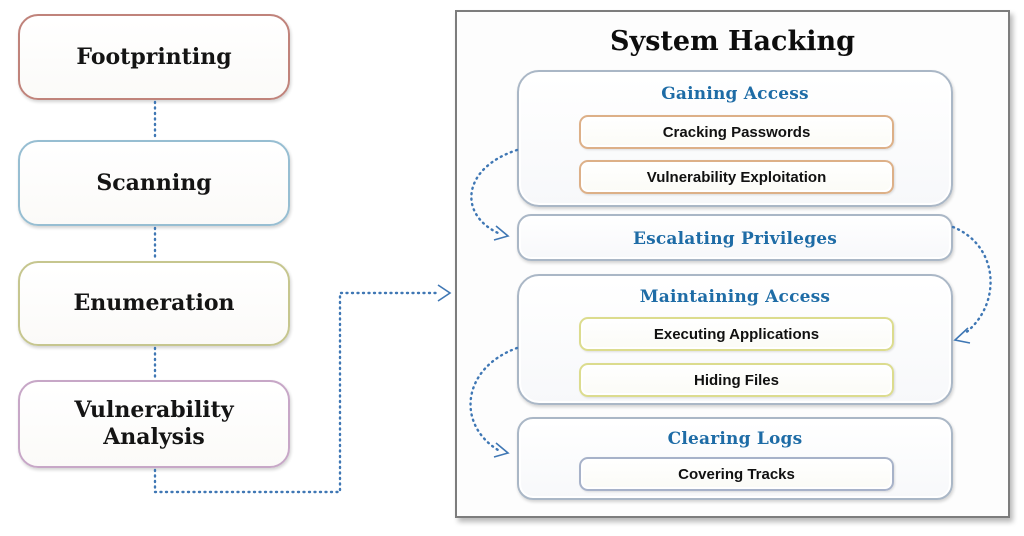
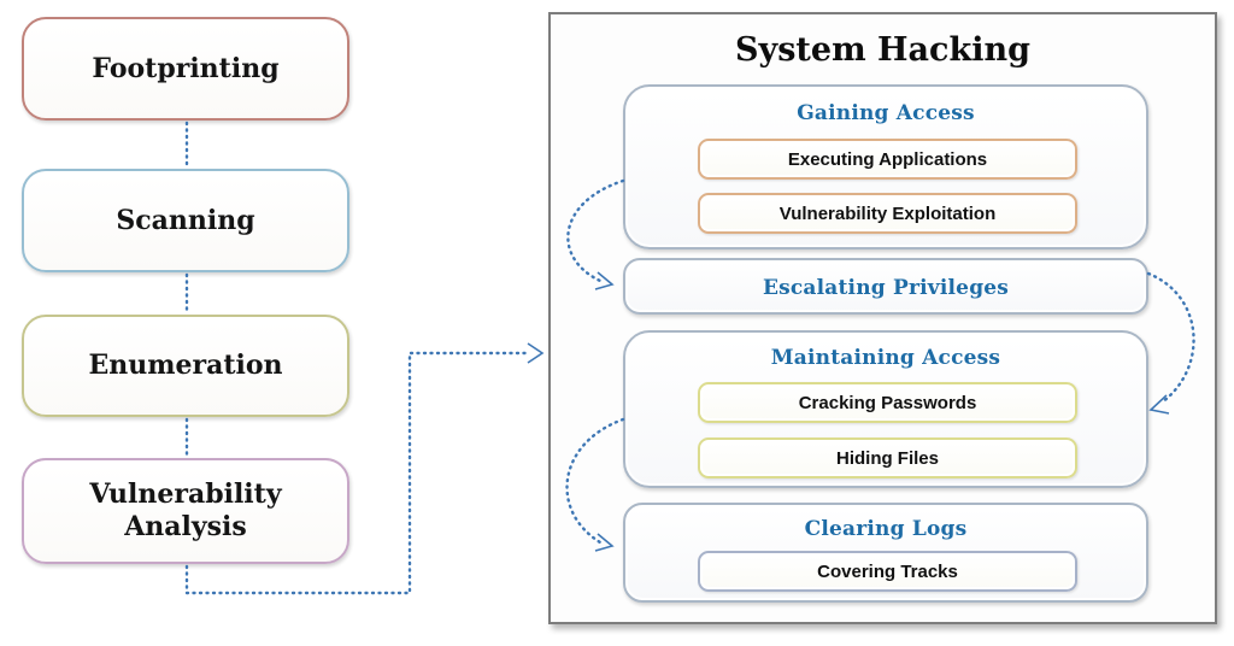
  Footprinting
  Scanning
  Enumeration
  Vulnerability Analysis
  System Hacking
  Gaining Access
- Cracking Passwords
+ Executing Applications
  Vulnerability Exploitation
  Escalating Privileges
  Maintaining Access
- Executing Applications
+ Cracking Passwords
  Hiding Files
  Clearing Logs
  Covering Tracks
